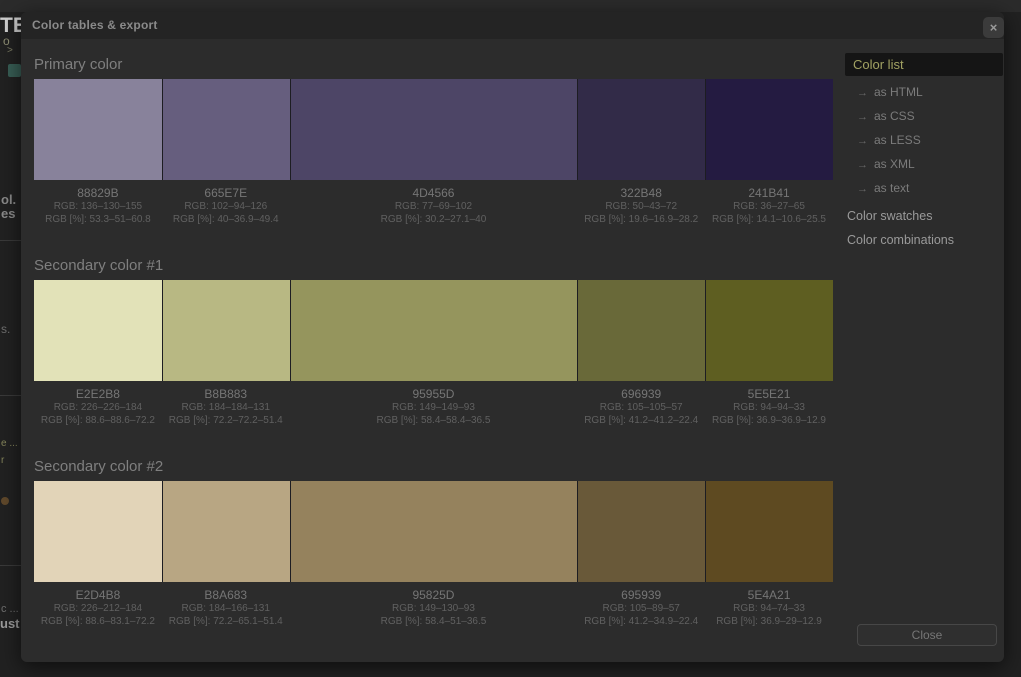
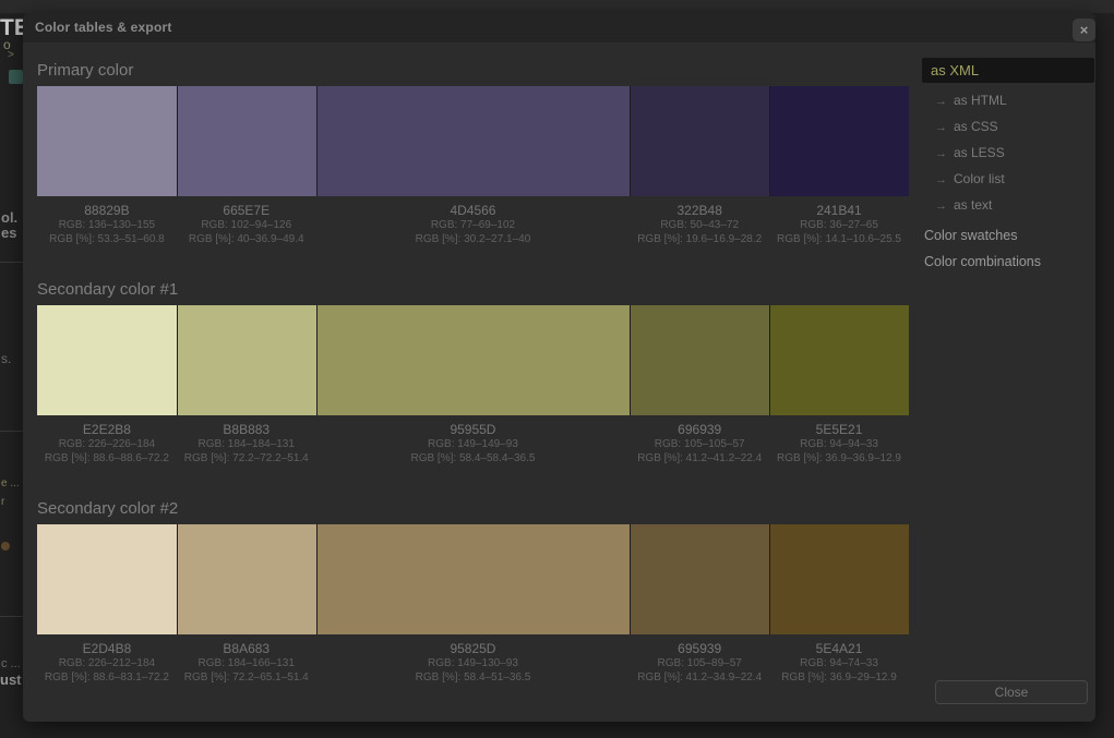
  TE
  o
  >
  ol.
  es
  s.
  e ...
  r
  c ...
  ust
  Color tables & export
  ×
  Primary color
  88829B
  RGB: 136–130–155
  RGB [%]: 53.3–51–60.8
  665E7E
  RGB: 102–94–126
  RGB [%]: 40–36.9–49.4
  4D4566
  RGB: 77–69–102
  RGB [%]: 30.2–27.1–40
  322B48
  RGB: 50–43–72
  RGB [%]: 19.6–16.9–28.2
  241B41
  RGB: 36–27–65
  RGB [%]: 14.1–10.6–25.5
  Secondary color #1
  E2E2B8
  RGB: 226–226–184
  RGB [%]: 88.6–88.6–72.2
  B8B883
  RGB: 184–184–131
  RGB [%]: 72.2–72.2–51.4
  95955D
  RGB: 149–149–93
  RGB [%]: 58.4–58.4–36.5
  696939
  RGB: 105–105–57
  RGB [%]: 41.2–41.2–22.4
  5E5E21
  RGB: 94–94–33
  RGB [%]: 36.9–36.9–12.9
  Secondary color #2
  E2D4B8
  RGB: 226–212–184
  RGB [%]: 88.6–83.1–72.2
  B8A683
  RGB: 184–166–131
  RGB [%]: 72.2–65.1–51.4
  95825D
  RGB: 149–130–93
  RGB [%]: 58.4–51–36.5
  695939
  RGB: 105–89–57
  RGB [%]: 41.2–34.9–22.4
  5E4A21
  RGB: 94–74–33
  RGB [%]: 36.9–29–12.9
- Color list
+ as XML
  → as HTML
  → as CSS
  → as LESS
- → as XML
+ → Color list
  → as text
  Color swatches
  Color combinations
  Close
